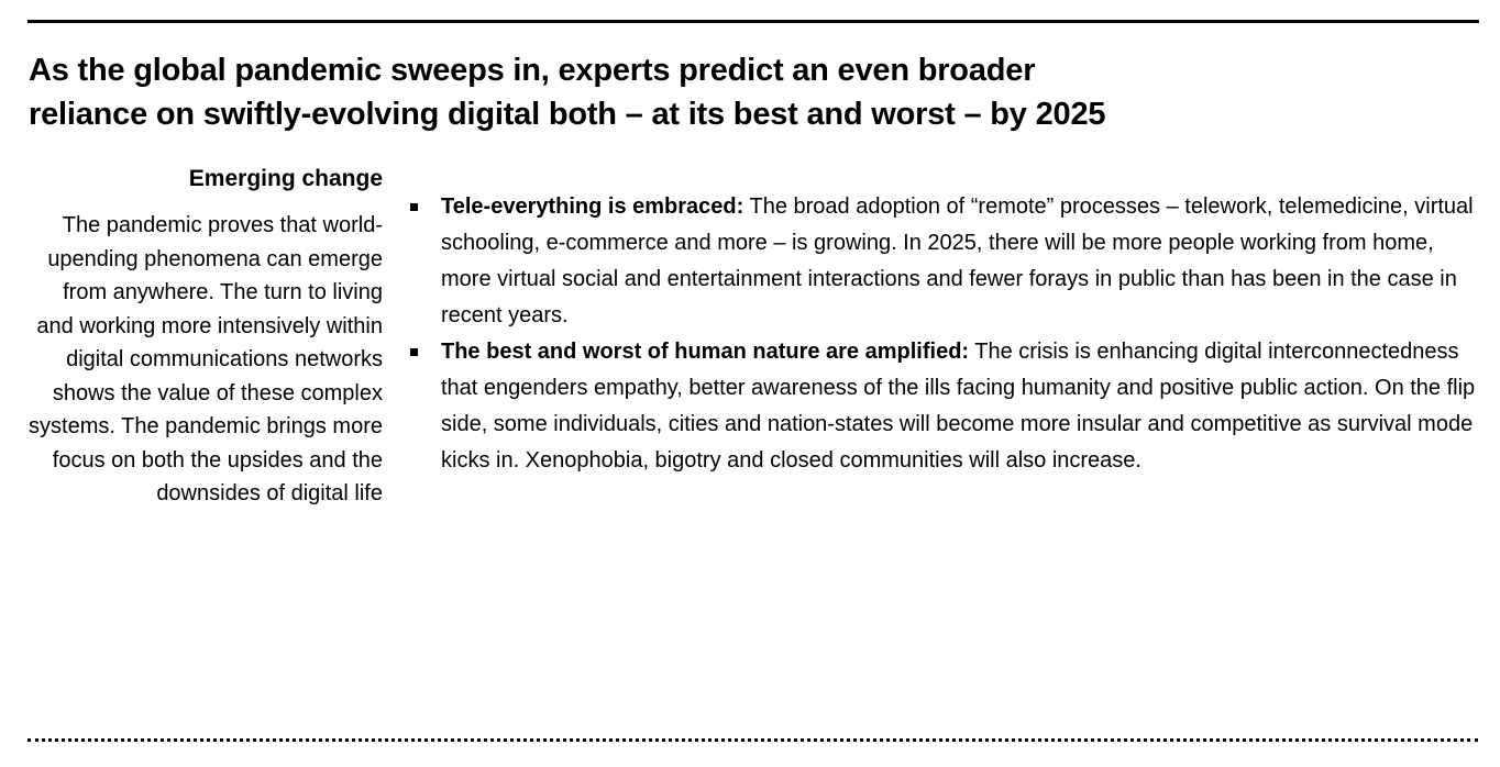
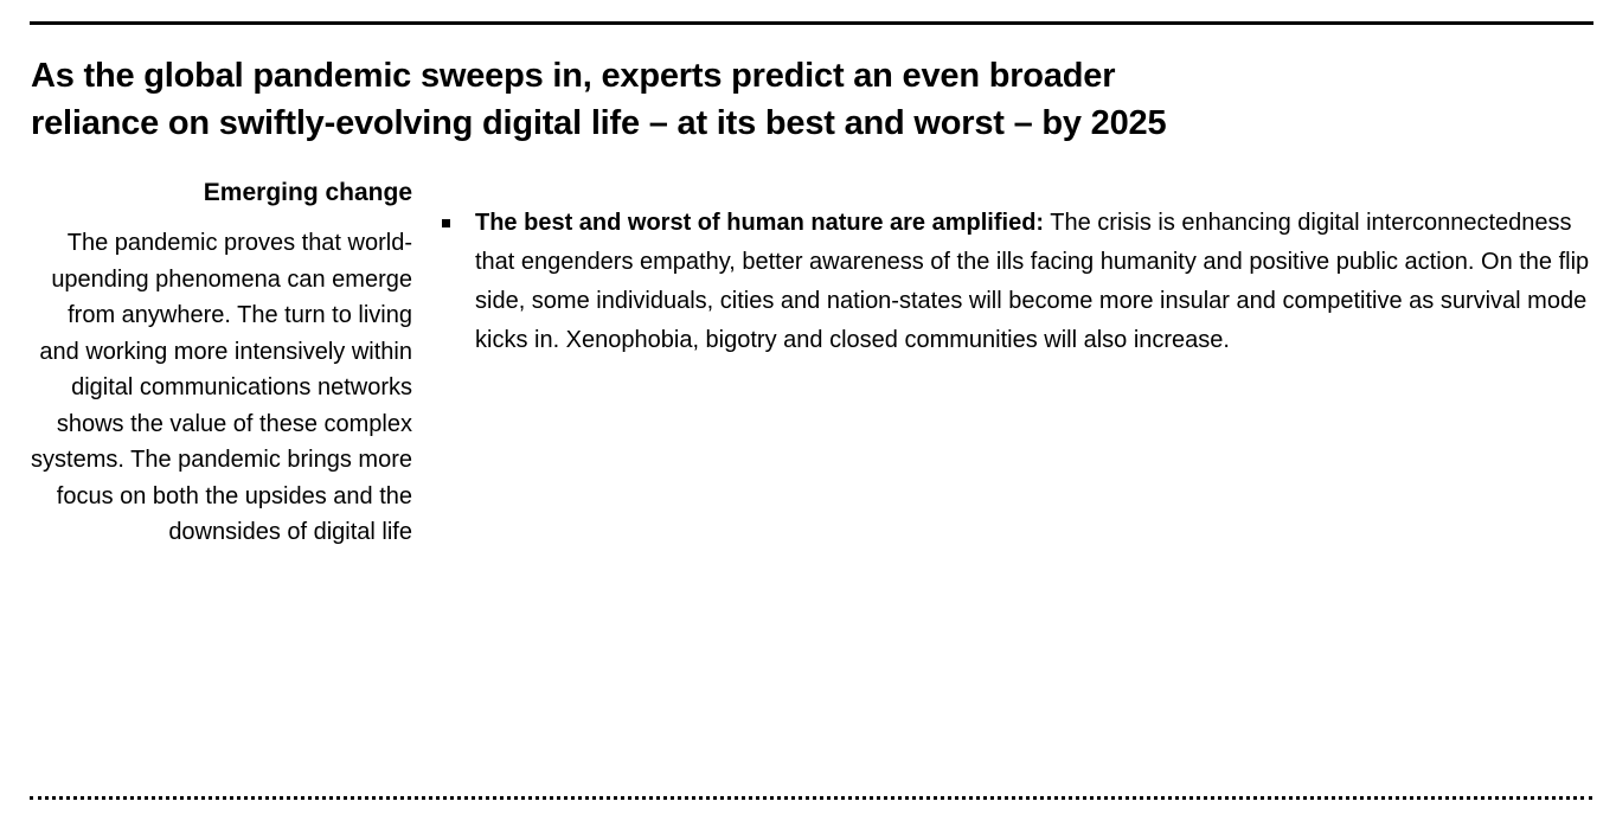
  As the global pandemic sweeps in, experts predict an even broader
- reliance on swiftly-evolving digital both – at its best and worst – by 2025
+ reliance on swiftly-evolving digital life – at its best and worst – by 2025
  Emerging change
  The pandemic proves that world-upending phenomena can emerge from anywhere. The turn to living and working more intensively within digital communications networks shows the value of these complex systems. The pandemic brings more focus on both the upsides and the downsides of digital life
- Tele-everything is embraced: The broad adoption of “remote” processes – telework, telemedicine, virtual schooling, e-commerce and more – is growing. In 2025, there will be more people working from home, more virtual social and entertainment interactions and fewer forays in public than has been in the case in recent years.
  The best and worst of human nature are amplified: The crisis is enhancing digital interconnectedness that engenders empathy, better awareness of the ills facing humanity and positive public action. On the flip side, some individuals, cities and nation-states will become more insular and competitive as survival mode kicks in. Xenophobia, bigotry and closed communities will also increase.
